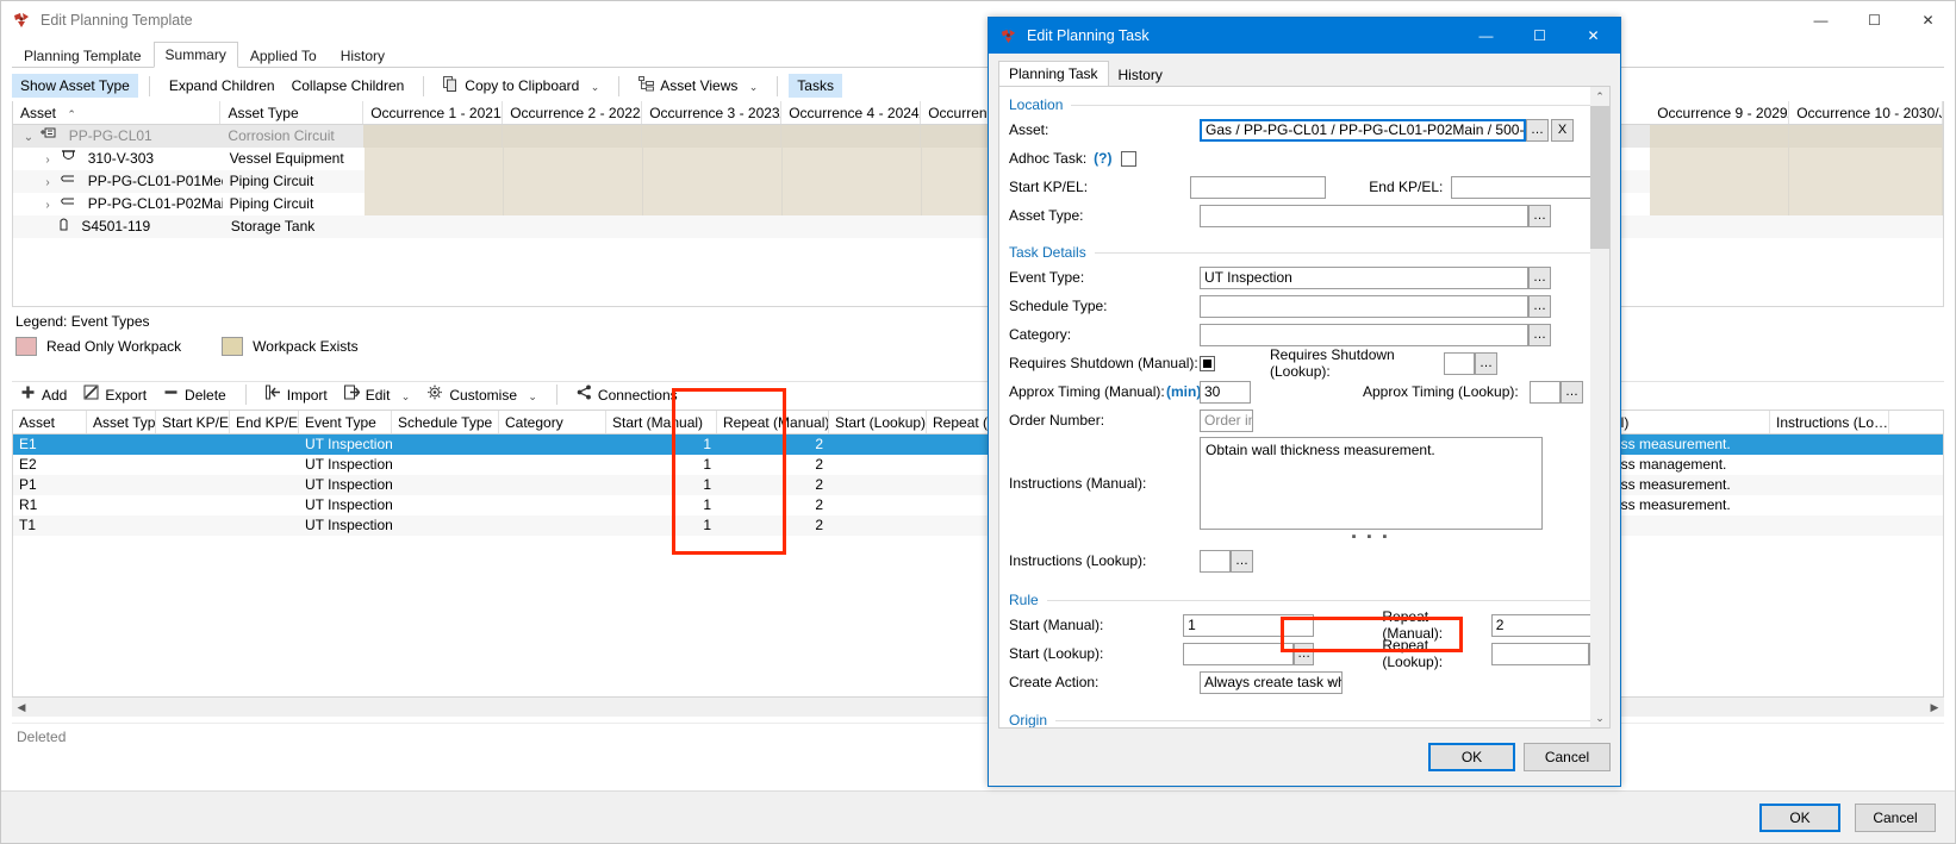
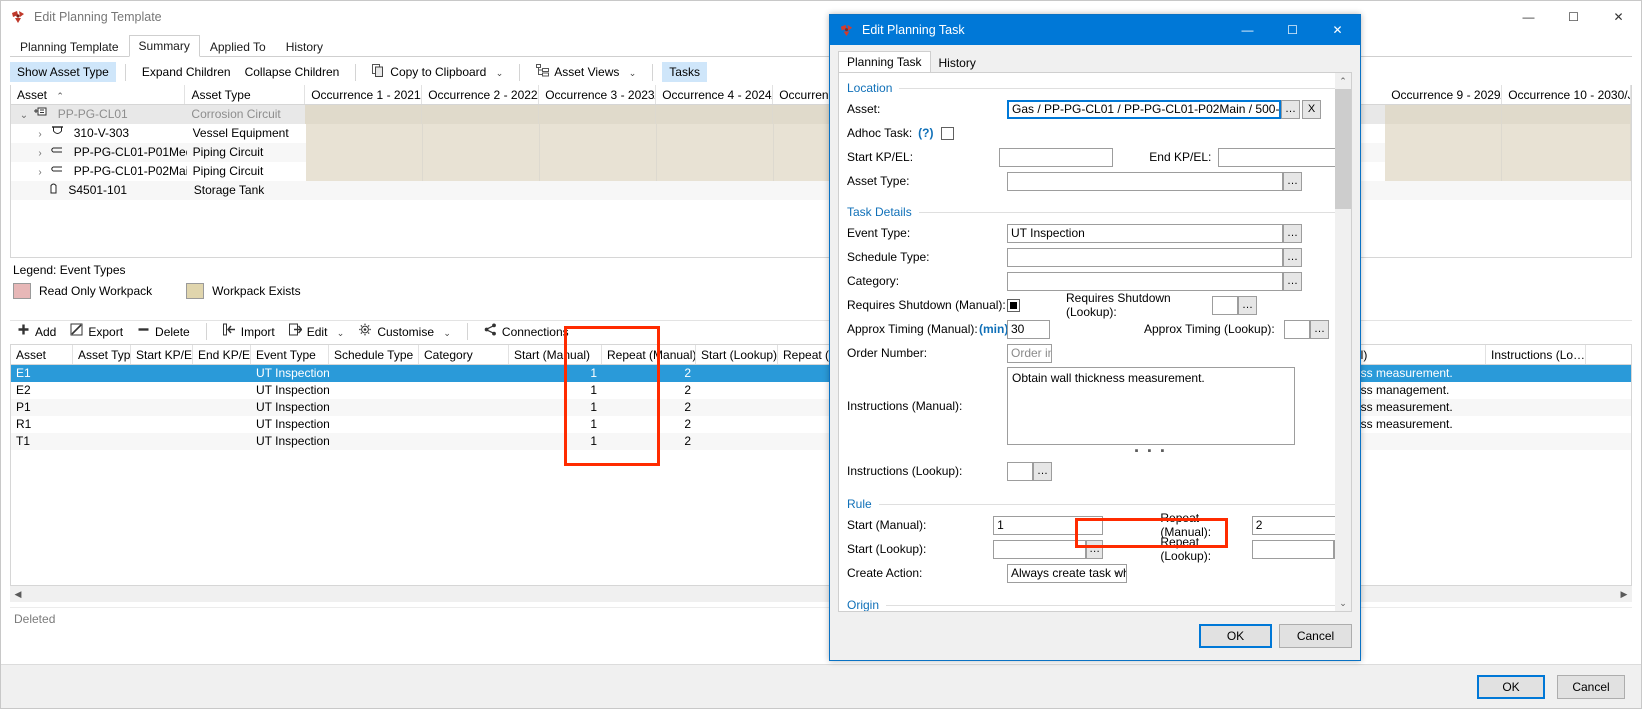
  Edit Planning Template
  —
  ☐
  ✕
  Planning Template
  Summary
  Applied To
  History
  Show Asset Type
  Expand Children
  Collapse Children
  Copy to Clipboard ⌄
  Asset Views ⌄
  Tasks
  Asset ⌃
  Asset Type
  Occurrence 1 - 2021
  Occurrence 2 - 2022
  Occurrence 3 - 2023
  Occurrence 4 - 2024
  Occurrence 9 - 2029
  Occurrence 10 - 2030/J
  ⌄ PP-PG-CL01
  Corrosion Circuit
  › 310-V-303
  Vessel Equipment
  › PP-PG-CL01-P01Me
  Piping Circuit
  › PP-PG-CL01-P02Ma
  Piping Circuit
- S4501-119
+ S4501-101
  Storage Tank
  Legend: Event Types
  Read Only Workpack
  Workpack Exists
  Add
  Export
  Delete
  Import
  Edit ⌄
  Customise ⌄
  Connections
  Asset
  Asset Typ
  Start KP/E
  End KP/E
  Event Type
  Schedule Type
  Category
  Start (Manual)
  Repeat (Manual)
  Start (Lookup)
  Instructions (Lo…
  E1
  UT Inspection
  1
  2
  ss measurement.
  E2
  UT Inspection
  1
  2
  ss management.
  P1
  UT Inspection
  1
  2
  ss measurement.
  R1
  UT Inspection
  1
  2
  ss measurement.
  T1
  UT Inspection
  1
  2
  ◀
  ▶
  Deleted
  OK
  Cancel
  Edit Planning Task
  —
  ☐
  ✕
  Planning Task
  History
  Location
  Asset:
  …
  X
  Adhoc Task:
  (?)
  Start KP/EL:
  End KP/EL:
  Asset Type:
  …
  Task Details
  Event Type:
  UT Inspection
  …
  Schedule Type:
  …
  Category:
  …
  Requires Shutdown (Manual):
  Requires Shutdown (Lookup):
  …
  Approx Timing (Manual):
  (min
  30
  Approx Timing (Lookup):
  …
  Order Number:
  Order in
  Instructions (Manual):
  Obtain wall thickness measurement.
  ▪ ▪ ▪
  Instructions (Lookup):
  …
  Rule
  Start (Manual):
  1
  Repeat (Manual):
  2
  Start (Lookup):
  …
  Repeat (Lookup):
  Create Action:
  Always create task wh
  Origin
  ⌃
  ⌄
  OK
  Cancel
